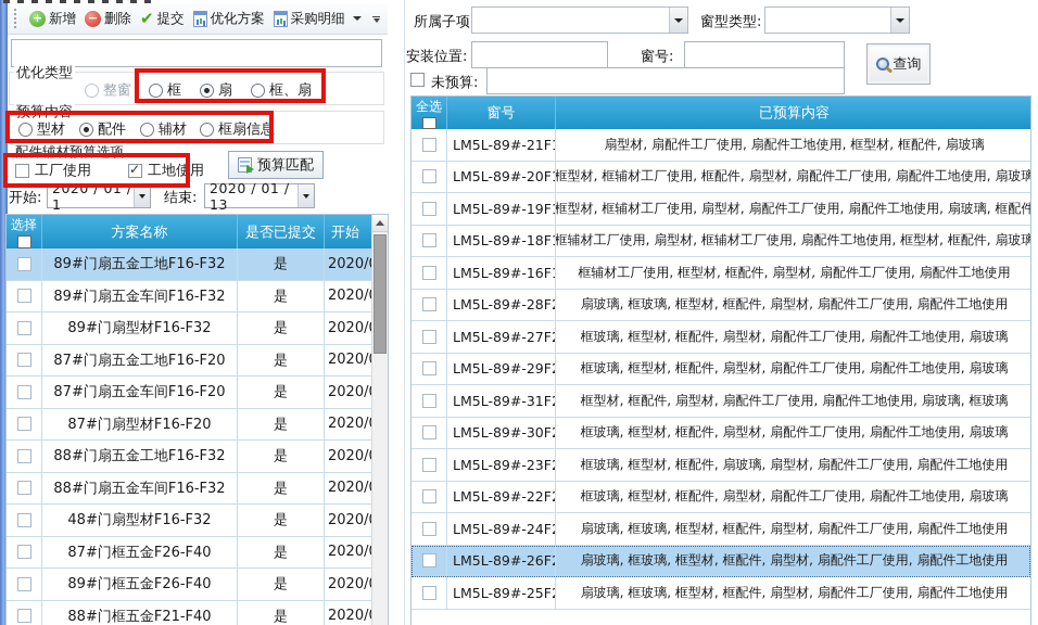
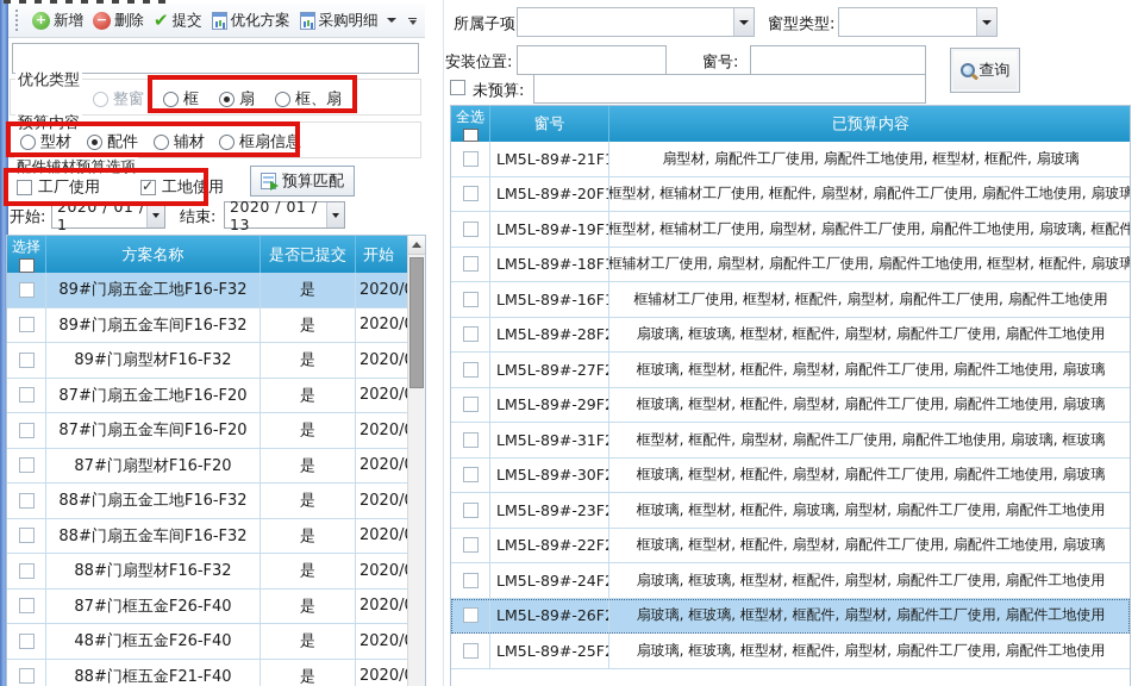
  +
  新增
  −
  删除
  ✔
  提交
  优化方案
  采购明细
  优化类型
  整窗
  框
  扇
  框、扇
  预算内容
  型材
  配件
  辅材
  框扇信息
  配件辅材预算选项
  工厂使用
  工地使用
  预算匹配
  开始:
  2020 / 01 / 1
  结束:
  2020 / 01 / 13
  选择
  方案名称
  是否已提交
  开始
  89#门扇五金工地F16-F32
  是
  2020/
  89#门扇五金车间F16-F32
  是
  2020/
  89#门扇型材F16-F32
  是
  2020/
  87#门扇五金工地F16-F20
  是
  2020/
  87#门扇五金车间F16-F20
  是
  2020/
  87#门扇型材F16-F20
  是
  2020/
  88#门扇五金工地F16-F32
  是
  2020/
  88#门扇五金车间F16-F32
  是
  2020/
- 48#门扇型材F16-F32
+ 88#门扇型材F16-F32
  是
  2020/
  87#门框五金F26-F40
  是
  2020/
- 89#门框五金F26-F40
+ 48#门框五金F26-F40
  是
  2020/
  88#门框五金F21-F40
  是
  2020/
  所属子项
  窗型类型:
  安装位置:
  窗号:
  查询
  未预算:
  全选
  窗号
  已预算内容
  LM5L-89#-21F1
  扇型材, 扇配件工厂使用, 扇配件工地使用, 框型材, 框配件, 扇玻璃
  LM5L-89#-20F1
  框型材, 框辅材工厂使用, 框配件, 扇型材, 扇配件工厂使用, 扇配件工地使用, 扇玻璃
  LM5L-89#-19F1
  框型材, 框辅材工厂使用, 扇型材, 扇配件工厂使用, 扇配件工地使用, 扇玻璃, 框配件
  LM5L-89#-18F1
- 框辅材工厂使用, 扇型材, 框辅材工厂使用, 扇配件工地使用, 框型材, 框配件, 扇玻璃
+ 框辅材工厂使用, 扇型材, 扇配件工厂使用, 扇配件工地使用, 框型材, 框配件, 扇玻璃
  LM5L-89#-16F1
  框辅材工厂使用, 框型材, 框配件, 扇型材, 扇配件工厂使用, 扇配件工地使用
  LM5L-89#-28F2
  扇玻璃, 框玻璃, 框型材, 框配件, 扇型材, 扇配件工厂使用, 扇配件工地使用
  LM5L-89#-27F2
  框玻璃, 框型材, 框配件, 扇型材, 扇配件工厂使用, 扇配件工地使用, 扇玻璃
  LM5L-89#-29F2
  框玻璃, 框型材, 框配件, 扇型材, 扇配件工厂使用, 扇配件工地使用, 扇玻璃
  LM5L-89#-31F2
  框型材, 框配件, 扇型材, 扇配件工厂使用, 扇配件工地使用, 扇玻璃, 框玻璃
  LM5L-89#-30F2
  框玻璃, 框型材, 框配件, 扇型材, 扇配件工厂使用, 扇配件工地使用, 扇玻璃
  LM5L-89#-23F2
  框玻璃, 框型材, 框配件, 扇玻璃, 扇型材, 扇配件工厂使用, 扇配件工地使用
  LM5L-89#-22F2
  框玻璃, 框型材, 框配件, 扇型材, 扇配件工厂使用, 扇配件工地使用, 扇玻璃
  LM5L-89#-24F2
  扇玻璃, 框玻璃, 框型材, 框配件, 扇型材, 扇配件工厂使用, 扇配件工地使用
  LM5L-89#-26F2
  扇玻璃, 框玻璃, 框型材, 框配件, 扇型材, 扇配件工厂使用, 扇配件工地使用
  LM5L-89#-25F2
  扇玻璃, 框玻璃, 框型材, 框配件, 扇型材, 扇配件工厂使用, 扇配件工地使用
